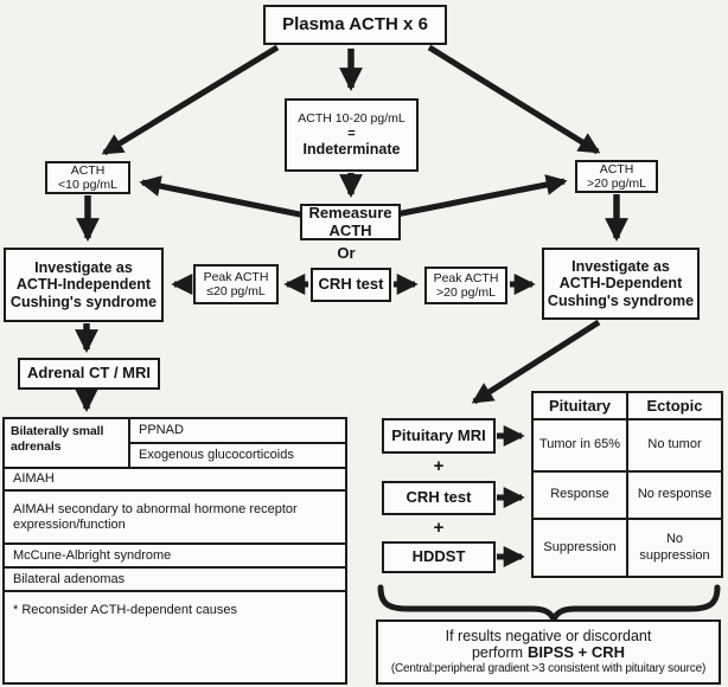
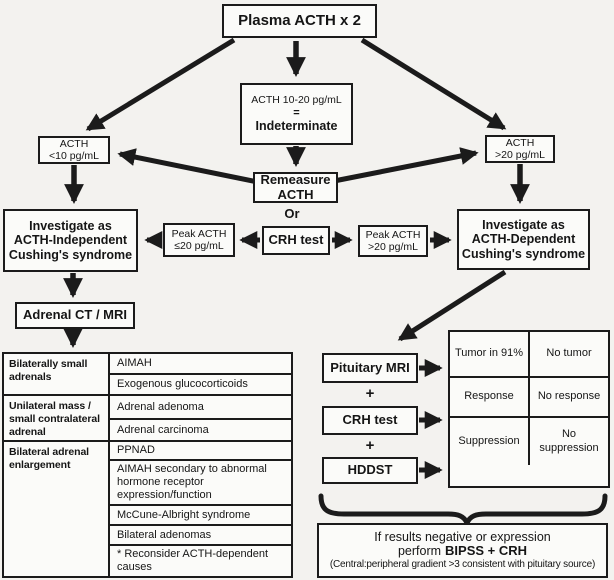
- Plasma ACTH x 6
+ Plasma ACTH x 2
  ACTH 10-20 pg/mL
  =
  Indeterminate
  ACTH
  <10 pg/mL
  ACTH
  >20 pg/mL
  Remeasure
  ACTH
  Or
  CRH test
  Peak ACTH
  ≤20 pg/mL
  Peak ACTH
  >20 pg/mL
  Investigate as
  ACTH-Independent
  Cushing's syndrome
  Investigate as
  ACTH-Dependent
  Cushing's syndrome
  Adrenal CT / MRI
  Bilaterally small adrenals
- PPNAD
+ AIMAH
  Exogenous glucocorticoids
+ Unilateral mass / small contralateral adrenal
+ Adrenal adenoma
+ Adrenal carcinoma
+ Bilateral adrenal enlargement
- AIMAH
+ PPNAD
  AIMAH secondary to abnormal hormone receptor expression/function
  McCune-Albright syndrome
  Bilateral adenomas
  * Reconsider ACTH-dependent causes
  Pituitary MRI
  +
  CRH test
  +
  HDDST
- Pituitary
- Ectopic
- Tumor in 65%
+ Tumor in 91%
  No tumor
  Response
  No response
  Suppression
  No suppression
- If results negative or discordant
+ If results negative or expression
  perform BIPSS + CRH
  (Central:peripheral gradient >3 consistent with pituitary source)
